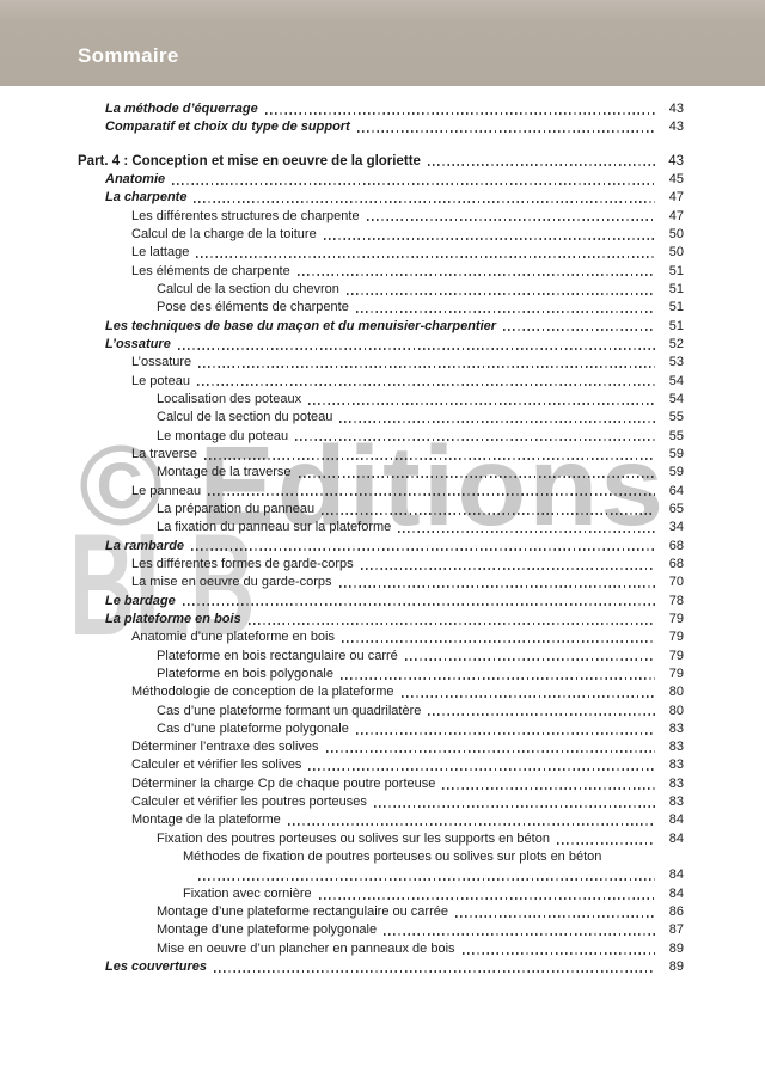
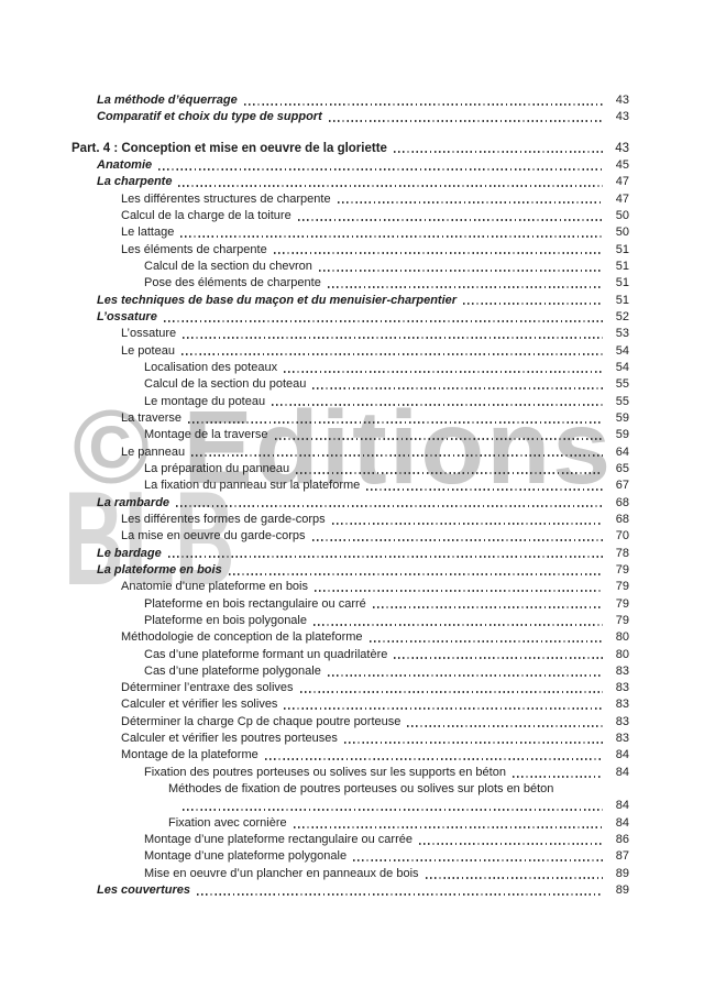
- Sommaire
  © Editions
  BLB
  La méthode d’équerrage
  43
  Comparatif et choix du type de support
  43
  Part. 4 : Conception et mise en oeuvre de la gloriette
  43
  Anatomie
  45
  La charpente
  47
  Les différentes structures de charpente
  47
  Calcul de la charge de la toiture
  50
  Le lattage
  50
  Les éléments de charpente
  51
  Calcul de la section du chevron
  51
  Pose des éléments de charpente
  51
  Les techniques de base du maçon et du menuisier-charpentier
  51
  L’ossature
  52
  L’ossature
  53
  Le poteau
  54
  Localisation des poteaux
  54
  Calcul de la section du poteau
  55
  Le montage du poteau
  55
  La traverse
  59
  Montage de la traverse
  59
  Le panneau
  64
  La préparation du panneau
  65
  La fixation du panneau sur la plateforme
- 34
+ 67
  La rambarde
  68
  Les différentes formes de garde-corps
  68
  La mise en oeuvre du garde-corps
  70
  Le bardage
  78
  La plateforme en bois
  79
  Anatomie d’une plateforme en bois
  79
  Plateforme en bois rectangulaire ou carré
  79
  Plateforme en bois polygonale
  79
  Méthodologie de conception de la plateforme
  80
  Cas d’une plateforme formant un quadrilatère
  80
  Cas d’une plateforme polygonale
  83
  Déterminer l’entraxe des solives
  83
  Calculer et vérifier les solives
  83
  Déterminer la charge Cp de chaque poutre porteuse
  83
  Calculer et vérifier les poutres porteuses
  83
  Montage de la plateforme
  84
  Fixation des poutres porteuses ou solives sur les supports en béton
  84
  Méthodes de fixation de poutres porteuses ou solives sur plots en béton
  84
  Fixation avec cornière
  84
  Montage d’une plateforme rectangulaire ou carrée
  86
  Montage d’une plateforme polygonale
  87
  Mise en oeuvre d’un plancher en panneaux de bois
  89
  Les couvertures
  89
